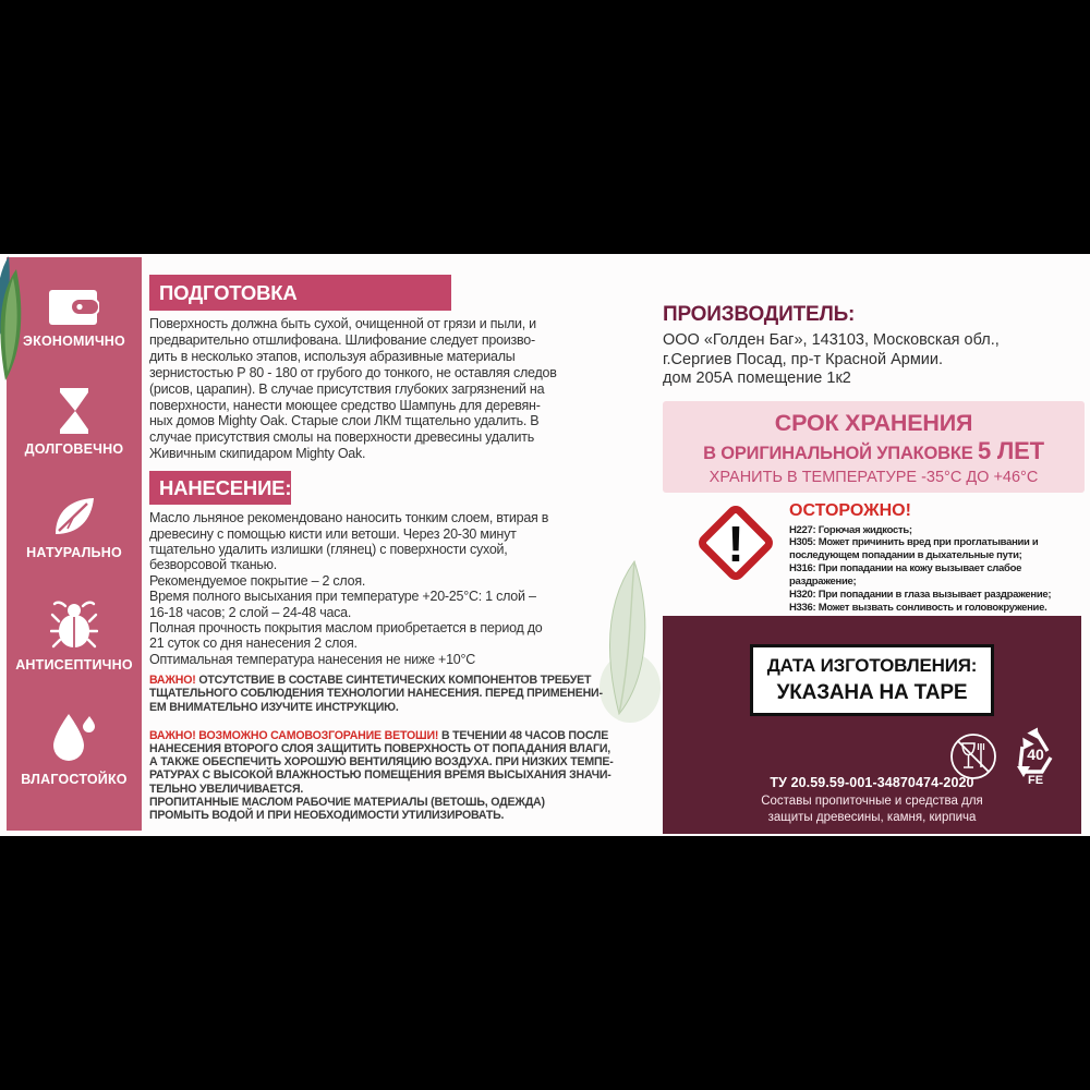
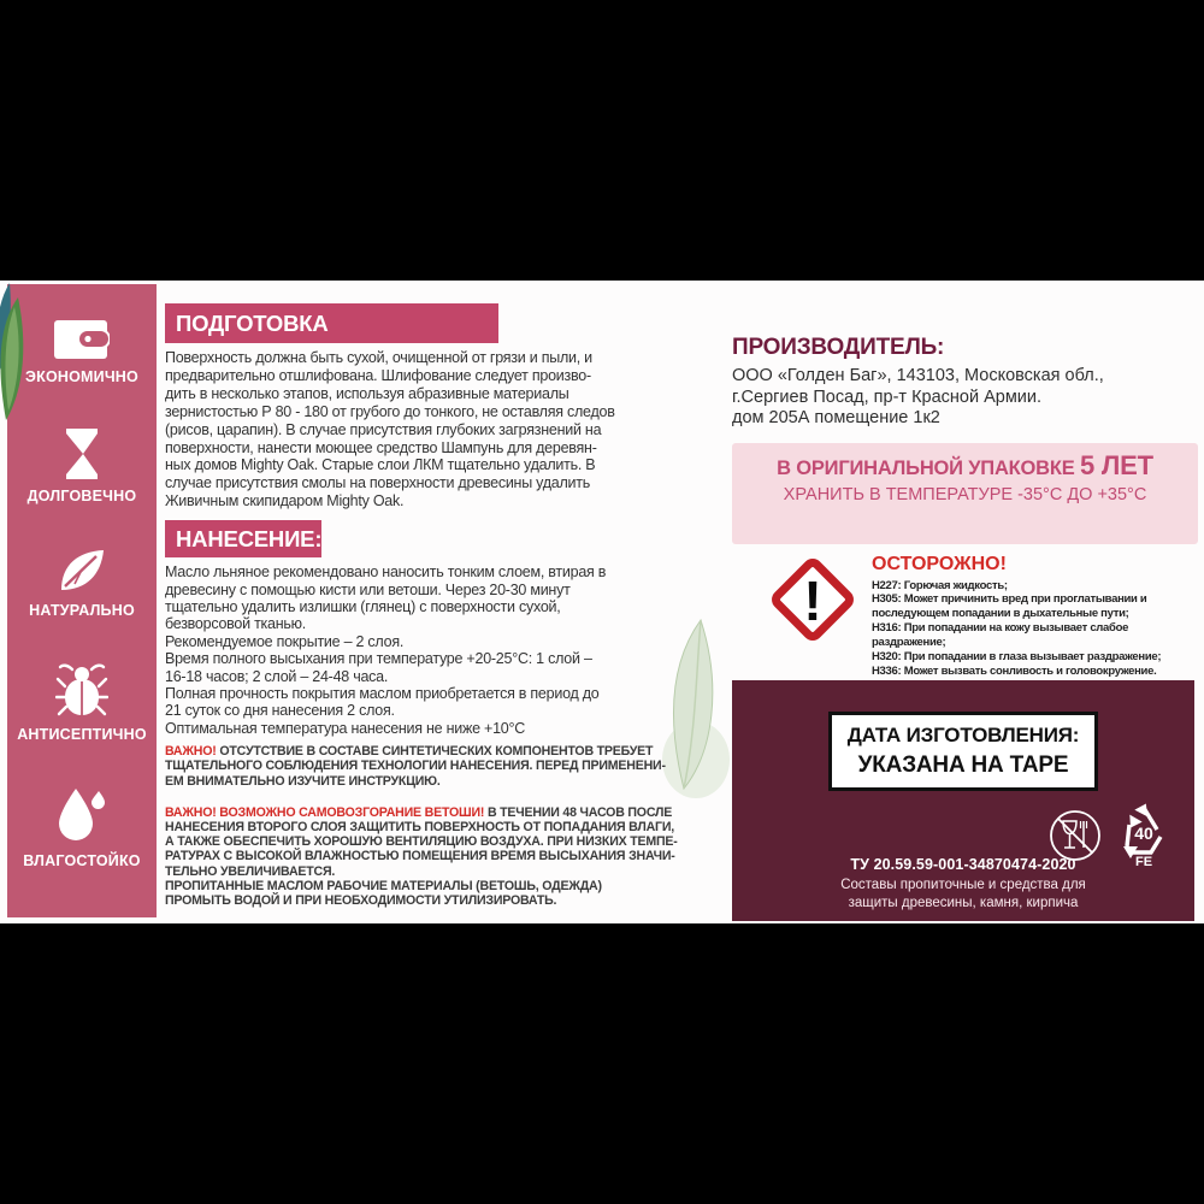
  ЭКОНОМИЧНО
  ДОЛГОВЕЧНО
  НАТУРАЛЬНО
  АНТИСЕПТИЧНО
  ВЛАГОСТОЙКО
  ПОДГОТОВКА ПОВЕРХНОСТИ:
  Поверхность должна быть сухой, очищенной от грязи и пыли, и
  предварительно отшлифована. Шлифование следует произво-
  дить в несколько этапов, используя абразивные материалы
  зернистостью Р 80 - 180 от грубого до тонкого, не оставляя следов
  (рисов, царапин). В случае присутствия глубоких загрязнений на
  поверхности, нанести моющее средство Шампунь для деревян-
  ных домов Mighty Oak. Старые слои ЛКМ тщательно удалить. В
  случае присутствия смолы на поверхности древесины удалить
  Живичным скипидаром Mighty Oak.
  НАНЕСЕНИЕ:
  Масло льняное рекомендовано наносить тонким слоем, втирая в
  древесину с помощью кисти или ветоши. Через 20-30 минут
  тщательно удалить излишки (глянец) с поверхности сухой,
  безворсовой тканью.
  Рекомендуемое покрытие – 2 слоя.
  Время полного высыхания при температуре +20-25°С: 1 слой –
  16-18 часов; 2 слой – 24-48 часа.
  Полная прочность покрытия маслом приобретается в период до
  21 суток со дня нанесения 2 слоя.
  Оптимальная температура нанесения не ниже +10°С
  ВАЖНО! ОТСУТСТВИЕ В СОСТАВЕ СИНТЕТИЧЕСКИХ КОМПОНЕНТОВ ТРЕБУЕТ
  ТЩАТЕЛЬНОГО СОБЛЮДЕНИЯ ТЕХНОЛОГИИ НАНЕСЕНИЯ. ПЕРЕД ПРИМЕНЕНИ-
  ЕМ ВНИМАТЕЛЬНО ИЗУЧИТЕ ИНСТРУКЦИЮ.
  ВАЖНО! ВОЗМОЖНО САМОВОЗГОРАНИЕ ВЕТОШИ! В ТЕЧЕНИИ 48 ЧАСОВ ПОСЛЕ
  НАНЕСЕНИЯ ВТОРОГО СЛОЯ ЗАЩИТИТЬ ПОВЕРХНОСТЬ ОТ ПОПАДАНИЯ ВЛАГИ,
  А ТАКЖЕ ОБЕСПЕЧИТЬ ХОРОШУЮ ВЕНТИЛЯЦИЮ ВОЗДУХА. ПРИ НИЗКИХ ТЕМПЕ-
  РАТУРАХ С ВЫСОКОЙ ВЛАЖНОСТЬЮ ПОМЕЩЕНИЯ ВРЕМЯ ВЫСЫХАНИЯ ЗНАЧИ-
  ТЕЛЬНО УВЕЛИЧИВАЕТСЯ.
  ПРОПИТАННЫЕ МАСЛОМ РАБОЧИЕ МАТЕРИАЛЫ (ВЕТОШЬ, ОДЕЖДА)
  ПРОМЫТЬ ВОДОЙ И ПРИ НЕОБХОДИМОСТИ УТИЛИЗИРОВАТЬ.
  ПРОИЗВОДИТЕЛЬ:
  ООО «Голден Баг», 143103, Московская обл.,
  г.Сергиев Посад, пр-т Красной Армии.
  дом 205А помещение 1к2
- СРОК ХРАНЕНИЯ
  В ОРИГИНАЛЬНОЙ УПАКОВКЕ 5 ЛЕТ
- ХРАНИТЬ В ТЕМПЕРАТУРЕ -35°С ДО +46°С
+ ХРАНИТЬ В ТЕМПЕРАТУРЕ -35°С ДО +35°С
  !
  ОСТОРОЖНО!
  H227: Горючая жидкость;
  H305: Может причинить вред при проглатывании и
  последующем попадании в дыхательные пути;
  H316: При попадании на кожу вызывает слабое раздражение;
  H320: При попадании в глаза вызывает раздражение;
  H336: Может вызвать сонливость и головокружение.
  ДАТА ИЗГОТОВЛЕНИЯ:
  УКАЗАНА НА ТАРЕ
  40
  FE
  ТУ 20.59.59-001-34870474-2020
  Составы пропиточные и средства для
  защиты древесины, камня, кирпича
